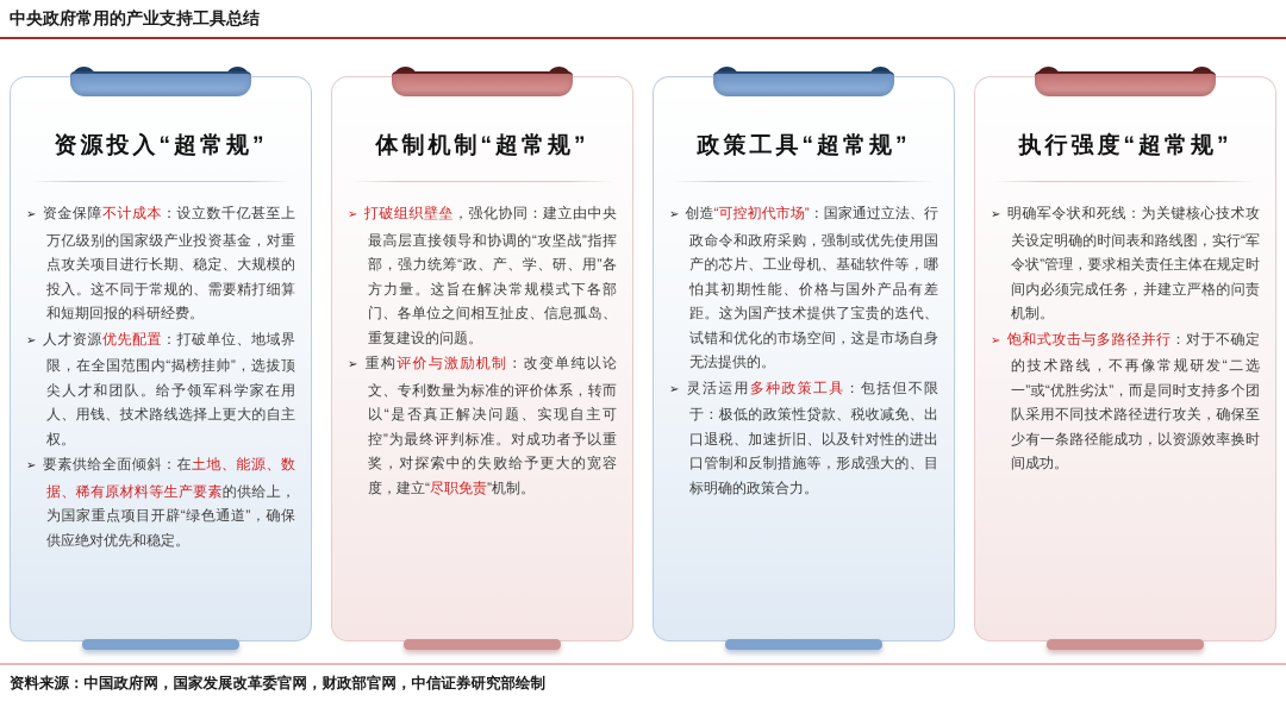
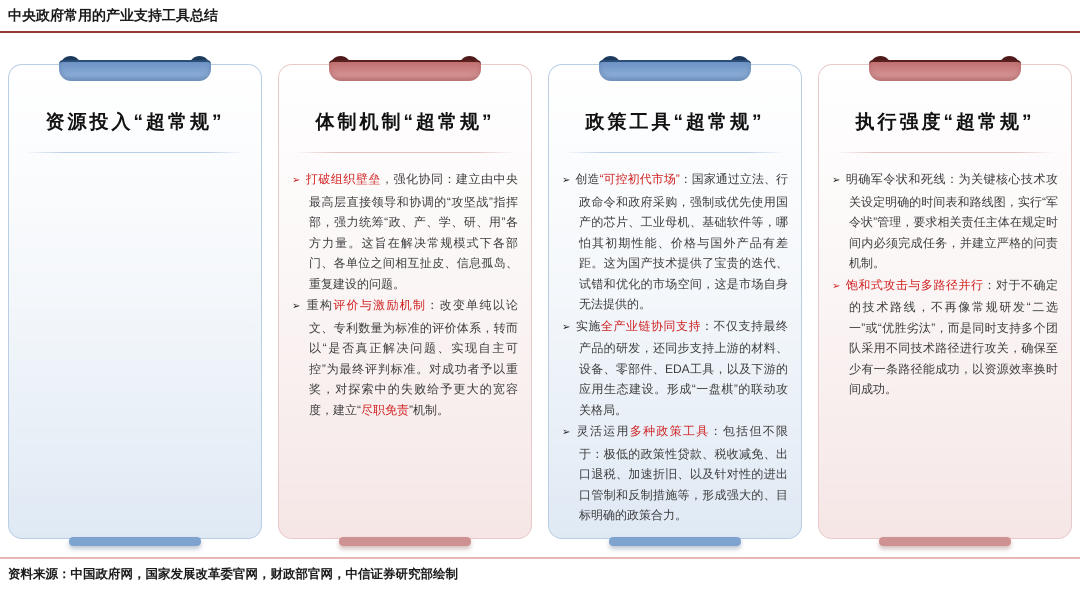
  中央政府常用的产业支持工具总结
  资源投入“超常规”
- ➢ 资金保障不计成本：设立数千亿甚至上万亿级别的国家级产业投资基金，对重点攻关项目进行长期、稳定、大规模的投入。这不同于常规的、需要精打细算和短期回报的科研经费。
- ➢ 人才资源优先配置：打破单位、地域界限，在全国范围内“揭榜挂帅”，选拔顶尖人才和团队。给予领军科学家在用人、用钱、技术路线选择上更大的自主权。
- ➢ 要素供给全面倾斜：在土地、能源、数据、稀有原材料等生产要素的供给上，为国家重点项目开辟“绿色通道”，确保供应绝对优先和稳定。
  体制机制“超常规”
  ➢ 打破组织壁垒，强化协同：建立由中央最高层直接领导和协调的“攻坚战”指挥部，强力统筹“政、产、学、研、用”各方力量。这旨在解决常规模式下各部门、各单位之间相互扯皮、信息孤岛、重复建设的问题。
  ➢ 重构评价与激励机制：改变单纯以论文、专利数量为标准的评价体系，转而以“是否真正解决问题、实现自主可控”为最终评判标准。对成功者予以重奖，对探索中的失败给予更大的宽容度，建立“尽职免责”机制。
  政策工具“超常规”
  ➢ 创造“可控初代市场”：国家通过立法、行政命令和政府采购，强制或优先使用国产的芯片、工业母机、基础软件等，哪怕其初期性能、价格与国外产品有差距。这为国产技术提供了宝贵的迭代、试错和优化的市场空间，这是市场自身无法提供的。
+ ➢ 实施全产业链协同支持：不仅支持最终产品的研发，还同步支持上游的材料、设备、零部件、EDA工具，以及下游的应用生态建设。形成“一盘棋”的联动攻关格局。
  ➢ 灵活运用多种政策工具：包括但不限于：极低的政策性贷款、税收减免、出口退税、加速折旧、以及针对性的进出口管制和反制措施等，形成强大的、目标明确的政策合力。
  执行强度“超常规”
  ➢ 明确军令状和死线：为关键核心技术攻关设定明确的时间表和路线图，实行“军令状”管理，要求相关责任主体在规定时间内必须完成任务，并建立严格的问责机制。
  ➢ 饱和式攻击与多路径并行：对于不确定的技术路线，不再像常规研发“二选一”或“优胜劣汰”，而是同时支持多个团队采用不同技术路径进行攻关，确保至少有一条路径能成功，以资源效率换时间成功。
  资料来源：中国政府网，国家发展改革委官网，财政部官网，中信证券研究部绘制
